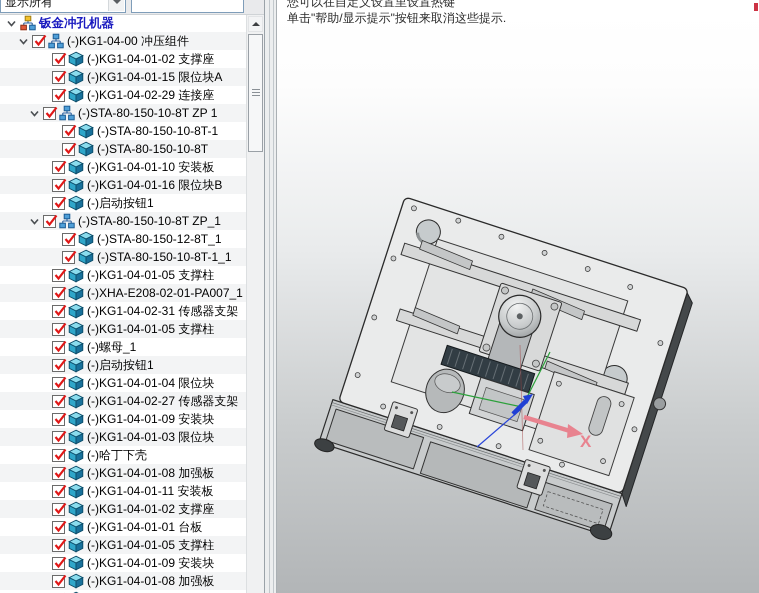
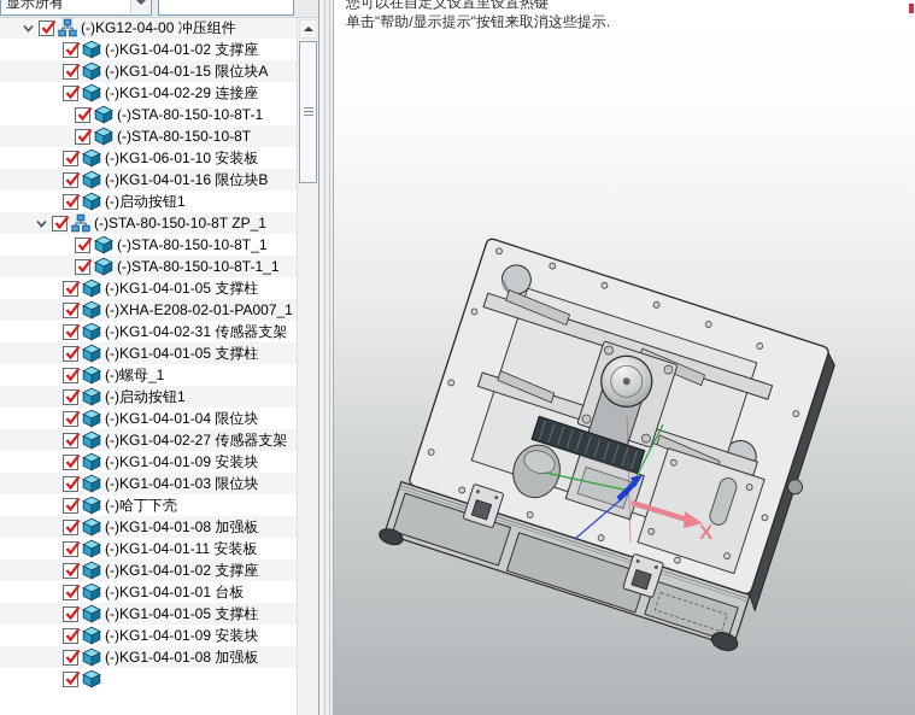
  显示所有
- 钣金冲孔机器
- (-)KG1-04-00 冲压组件
+ (-)KG12-04-00 冲压组件
  (-)KG1-04-01-02 支撑座
  (-)KG1-04-01-15 限位块A
  (-)KG1-04-02-29 连接座
- (-)STA-80-150-10-8T ZP 1
  (-)STA-80-150-10-8T-1
  (-)STA-80-150-10-8T
- (-)KG1-04-01-10 安装板
+ (-)KG1-06-01-10 安装板
  (-)KG1-04-01-16 限位块B
  (-)启动按钮1
  (-)STA-80-150-10-8T ZP_1
- (-)STA-80-150-12-8T_1
+ (-)STA-80-150-10-8T_1
  (-)STA-80-150-10-8T-1_1
  (-)KG1-04-01-05 支撑柱
  (-)XHA-E208-02-01-PA007_1
  (-)KG1-04-02-31 传感器支架
  (-)KG1-04-01-05 支撑柱
  (-)螺母_1
  (-)启动按钮1
  (-)KG1-04-01-04 限位块
  (-)KG1-04-02-27 传感器支架
  (-)KG1-04-01-09 安装块
  (-)KG1-04-01-03 限位块
  (-)哈丁下壳
  (-)KG1-04-01-08 加强板
  (-)KG1-04-01-11 安装板
  (-)KG1-04-01-02 支撑座
  (-)KG1-04-01-01 台板
  (-)KG1-04-01-05 支撑柱
  (-)KG1-04-01-09 安装块
  (-)KG1-04-01-08 加强板
  您可以在自定义设置里设置热键
  单击"帮助/显示提示"按钮来取消这些提示.
  X
